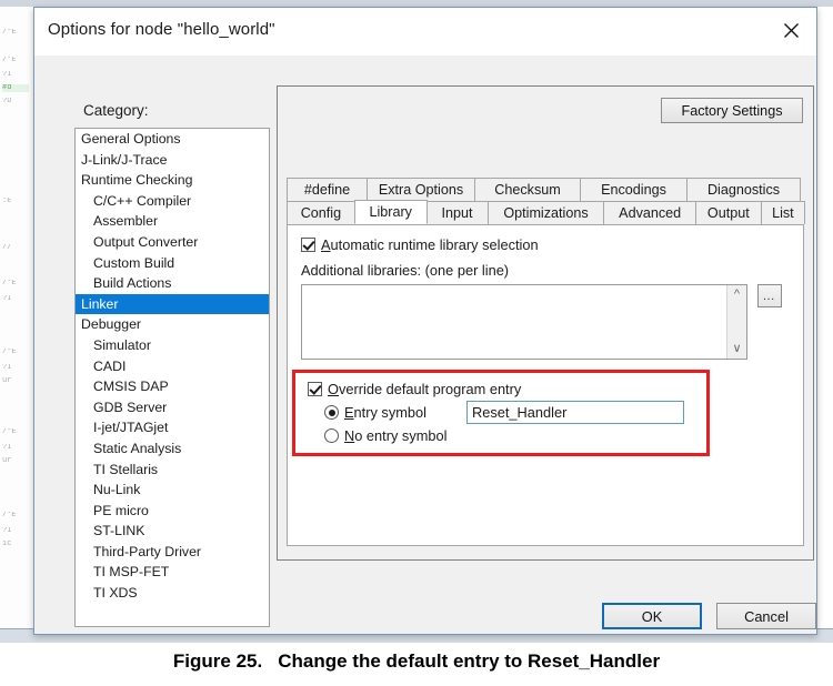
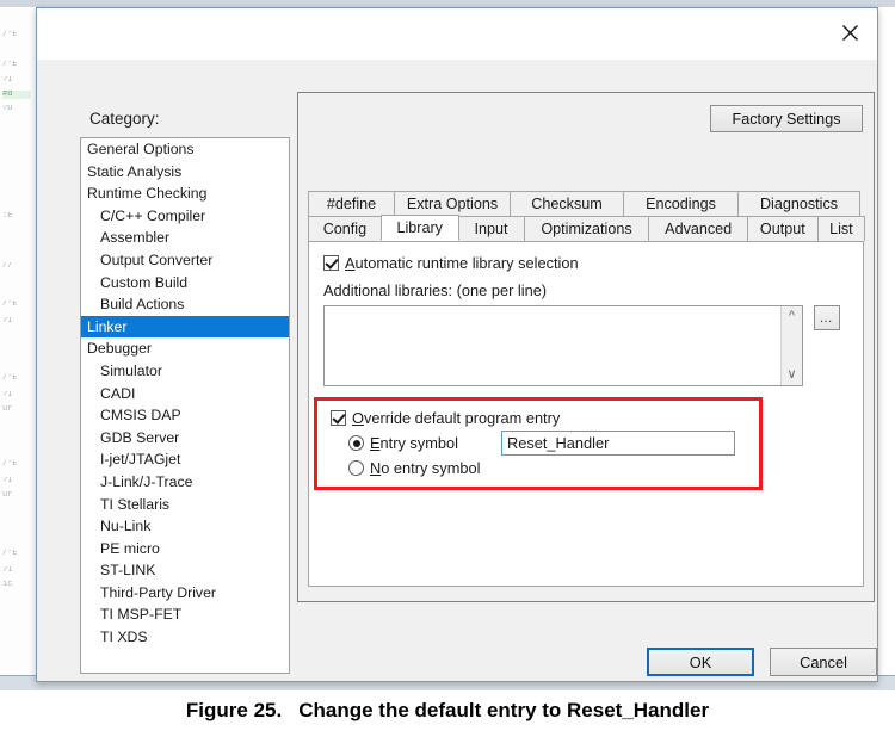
  /*E
  /*E
  ?I
  #d
  ?D
  :E
  //
  /*E
  ?I
  /*E
  ?I
  ur
  /*E
  ?I
  ur
  /*E
  ?I
  ic
- Options for node "hello_world"
  Category:
  General Options
- J-Link/J-Trace
+ Static Analysis
  Runtime Checking
  C/C++ Compiler
  Assembler
  Output Converter
  Custom Build
  Build Actions
  Linker
  Debugger
  Simulator
  CADI
  CMSIS DAP
  GDB Server
  I-jet/JTAGjet
- Static Analysis
+ J-Link/J-Trace
  TI Stellaris
  Nu-Link
  PE micro
  ST-LINK
  Third-Party Driver
  TI MSP-FET
  TI XDS
  Factory Settings
  #define
  Extra Options
  Checksum
  Encodings
  Diagnostics
  Config
  Library
  Input
  Optimizations
  Advanced
  Output
  List
  Automatic runtime library selection
  Additional libraries: (one per line)
  ^
  ∨
  ...
  Override default program entry
  Entry symbol
  No entry symbol
  Reset_Handler
  OK
  Cancel
  Figure 25. Change the default entry to Reset_Handler
